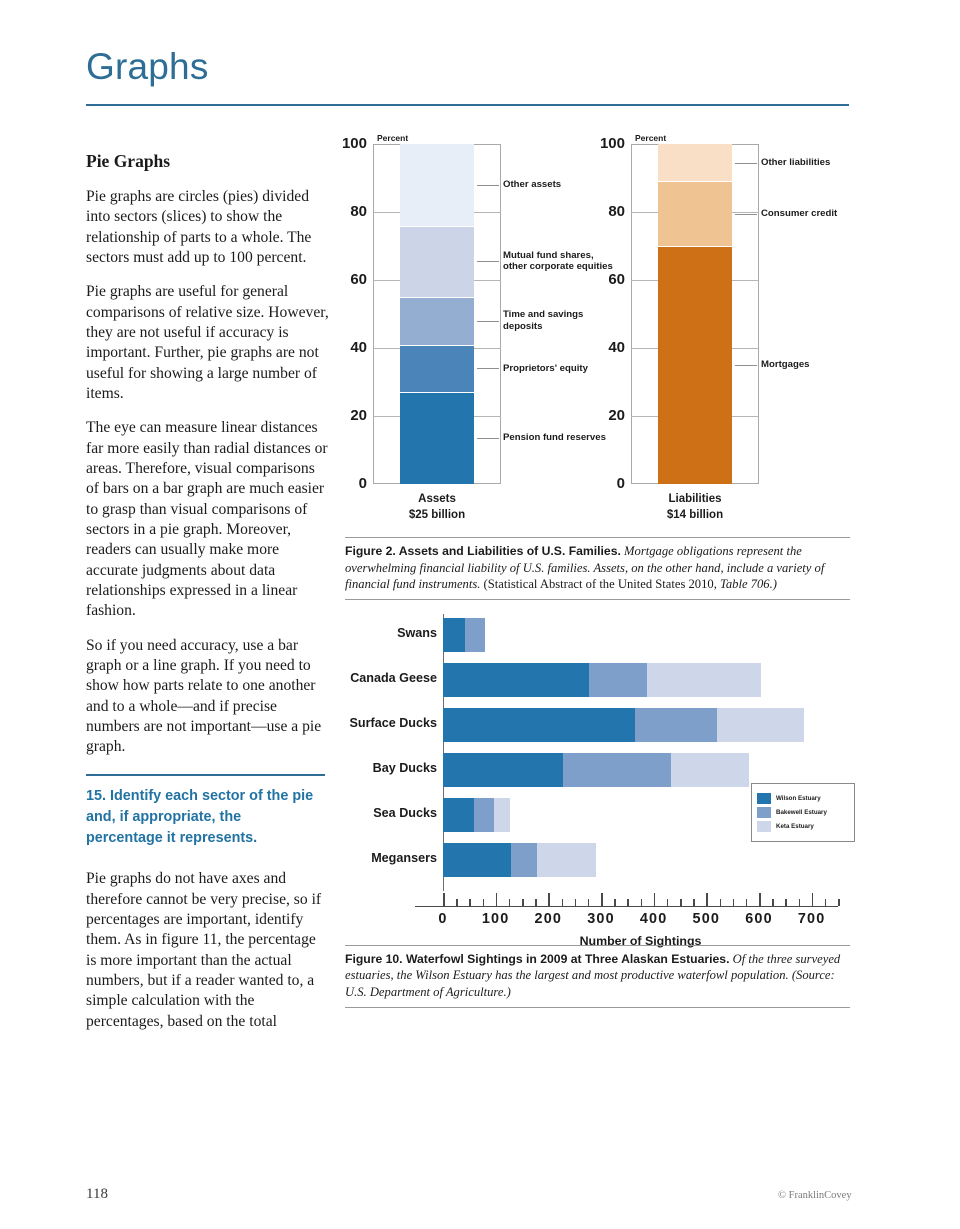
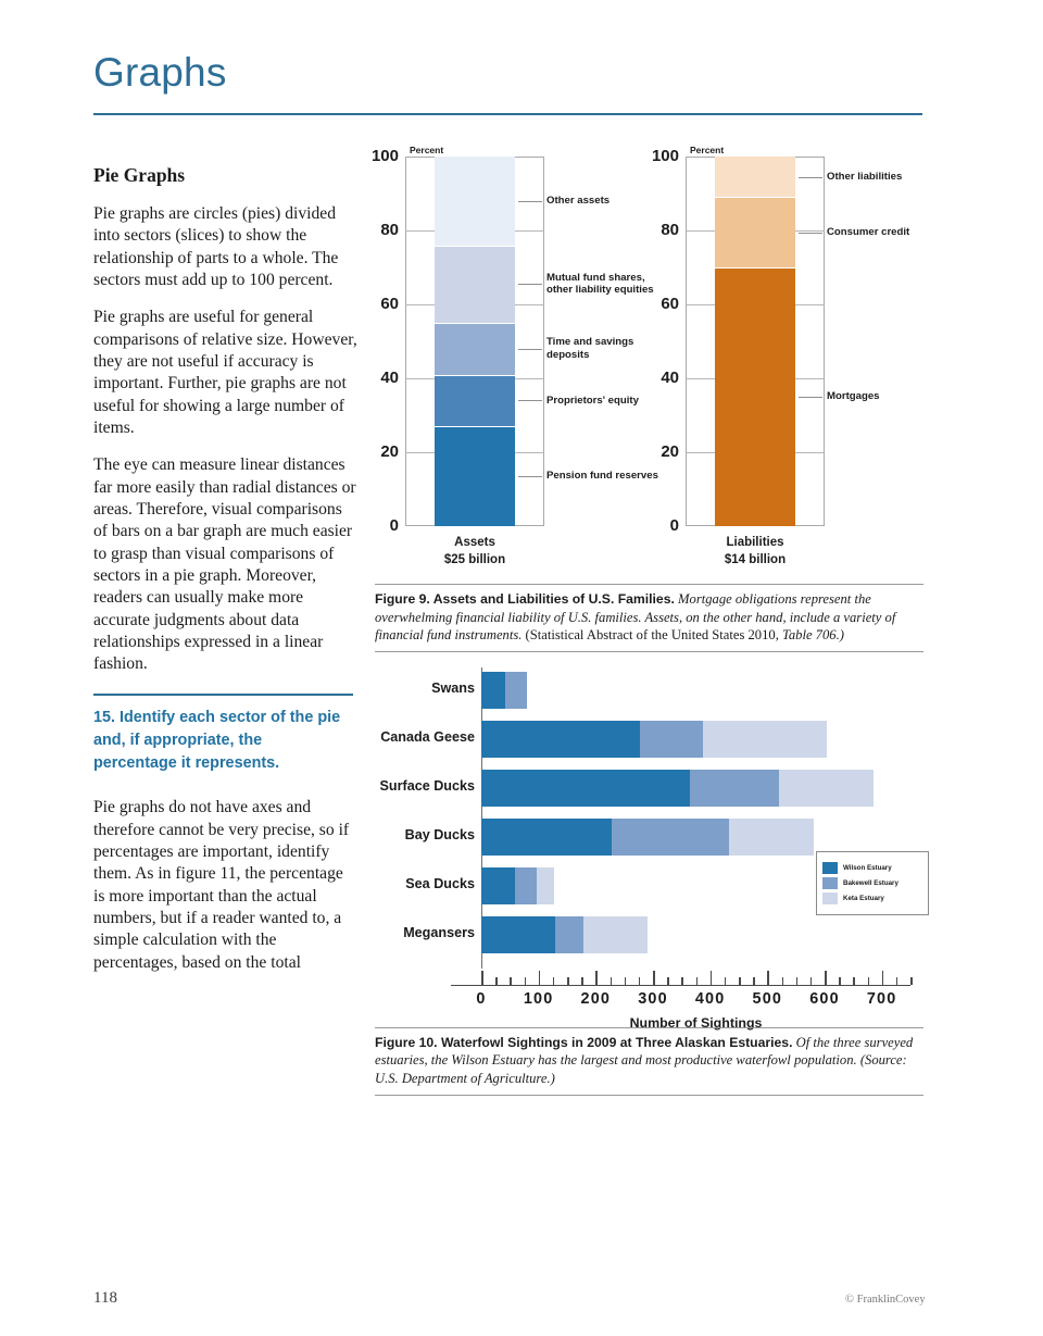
  Graphs
  Pie Graphs
  Pie graphs are circles (pies) divided into sectors (slices) to show the relationship of parts to a whole. The sectors must add up to 100 percent.
  Pie graphs are useful for general comparisons of relative size. However, they are not useful if accuracy is important. Further, pie graphs are not useful for showing a large number of items.
  The eye can measure linear distances far more easily than radial distances or areas. Therefore, visual comparisons of bars on a bar graph are much easier to grasp than visual comparisons of sectors in a pie graph. Moreover, readers can usually make more accurate judgments about data relationships expressed in a linear fashion.
- So if you need accuracy, use a bar graph or a line graph. If you need to show how parts relate to one another and to a whole—and if precise numbers are not important—use a pie graph.
  15. Identify each sector of the pie and, if appropriate, the percentage it represents.
  Pie graphs do not have axes and therefore cannot be very precise, so if percentages are important, identify them. As in figure 11, the percentage is more important than the actual numbers, but if a reader wanted to, a simple calculation with the percentages, based on the total
  118
  © FranklinCovey
  100
  80
  60
  40
  20
  0
  Percent
  Assets
  $25 billion
  Pension fund reserves
  Proprietors' equity
  Time and savings deposits
- Mutual fund shares, other corporate equities
+ Mutual fund shares, other liability equities
  Other assets
  100
  80
  60
  40
  20
  0
  Percent
  Liabilities
  $14 billion
  Mortgages
  Consumer credit
  Other liabilities
- Figure 2. Assets and Liabilities of U.S. Families. Mortgage obligations represent the overwhelming financial liability of U.S. families. Assets, on the other hand, include a variety of financial fund instruments. (Statistical Abstract of the United States 2010, Table 706.)
+ Figure 9. Assets and Liabilities of U.S. Families. Mortgage obligations represent the overwhelming financial liability of U.S. families. Assets, on the other hand, include a variety of financial fund instruments. (Statistical Abstract of the United States 2010, Table 706.)
  Swans
  Canada Geese
  Surface Ducks
  Bay Ducks
  Sea Ducks
  Megansers
  0
  100
  200
  300
  400
  500
  600
  700
  Number of Sightings
  Figure 10. Waterfowl Sightings in 2009 at Three Alaskan Estuaries. Of the three surveyed estuaries, the Wilson Estuary has the largest and most productive waterfowl population. (Source: U.S. Department of Agriculture.)
